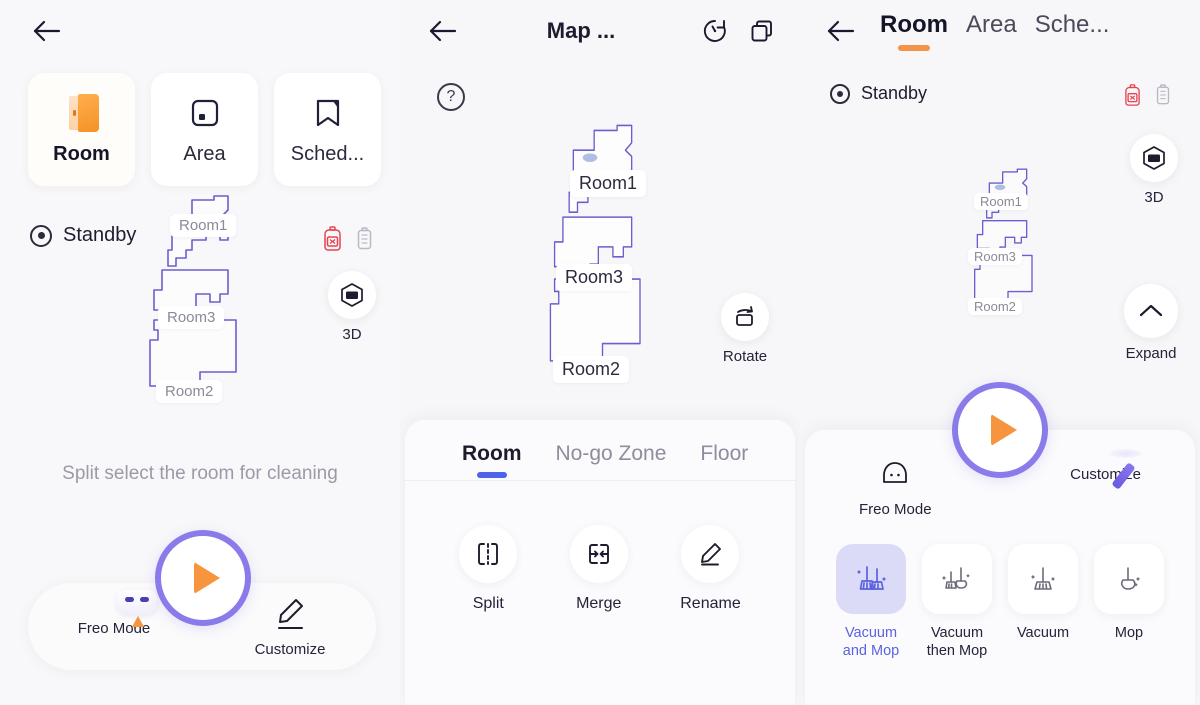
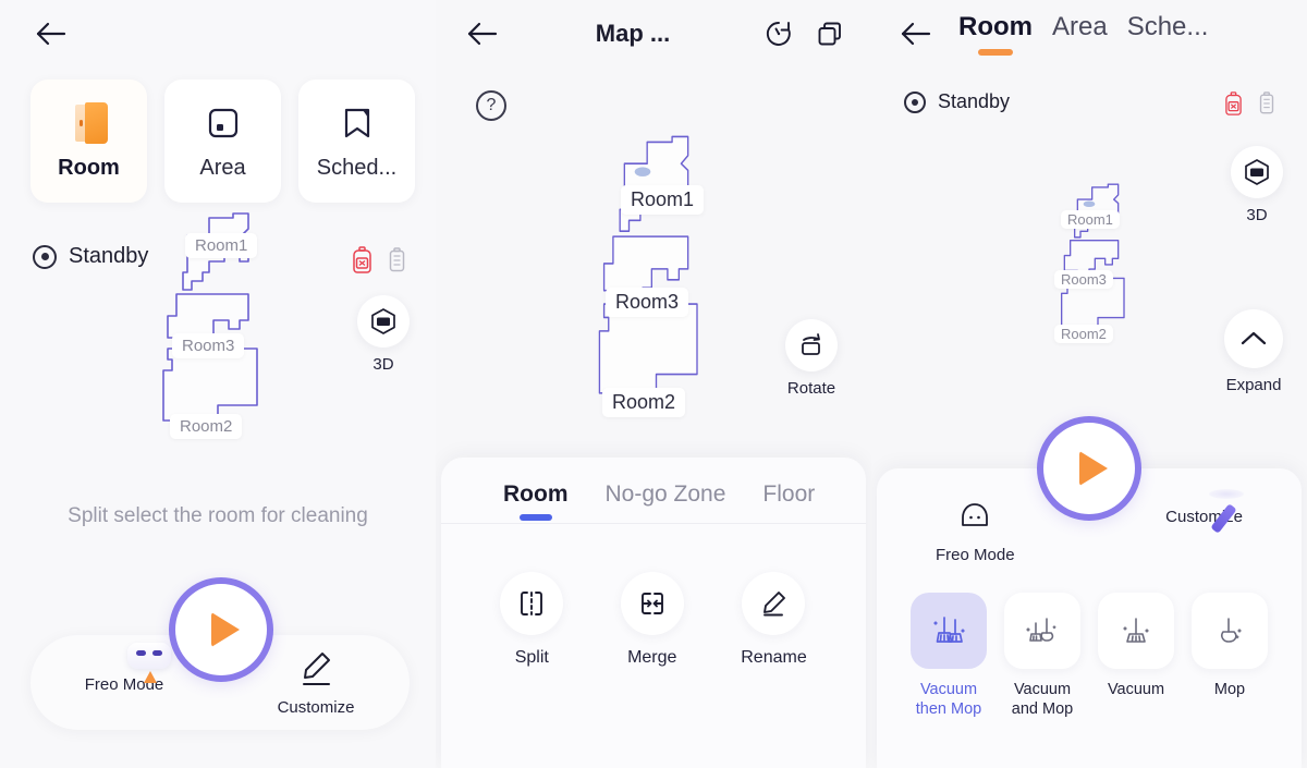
  Room
  Area
  Sched...
  Standby
  Room1
  Room3
  Room2
  3D
  Split select the room for cleaning
  Freo Mode
  Customize
  Map ...
  ?
  Room1
  Room3
  Room2
  Rotate
  Room
  No-go Zone
  Floor
  Split
  Merge
  Rename
  Room
  Area
  Sche...
  Standby
  Room1
  Room3
  Room2
  3D
  Expand
  Freo Mode
  Custome
  Vacuum
- and Mop
+ then Mop
  Vacuum
- then Mop
+ and Mop
  Vacuum
  Mop
